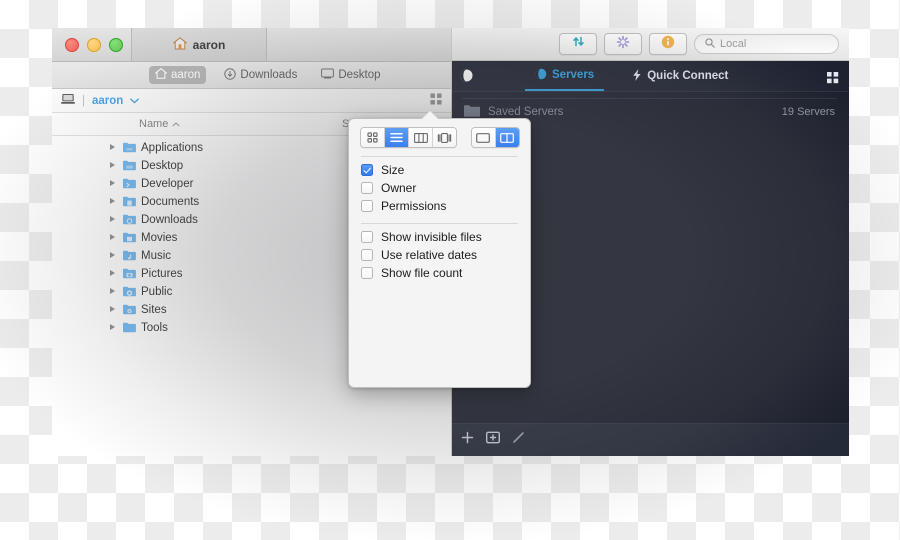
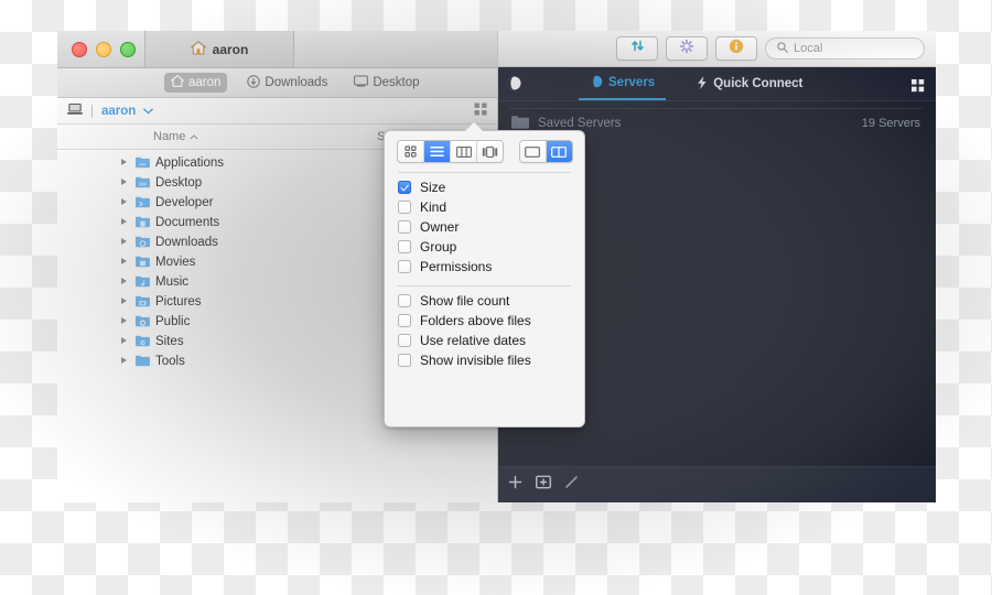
  Size
+ Kind
  Owner
+ Group
  Permissions
- Show invisible files
+ Show file count
+ Folders above files
  Use relative dates
- Show file count
+ Show invisible files
